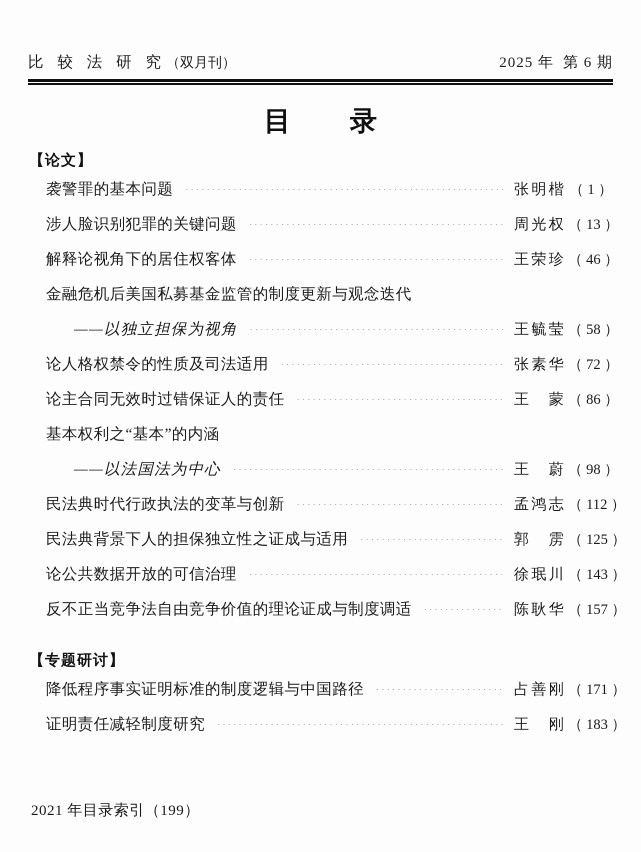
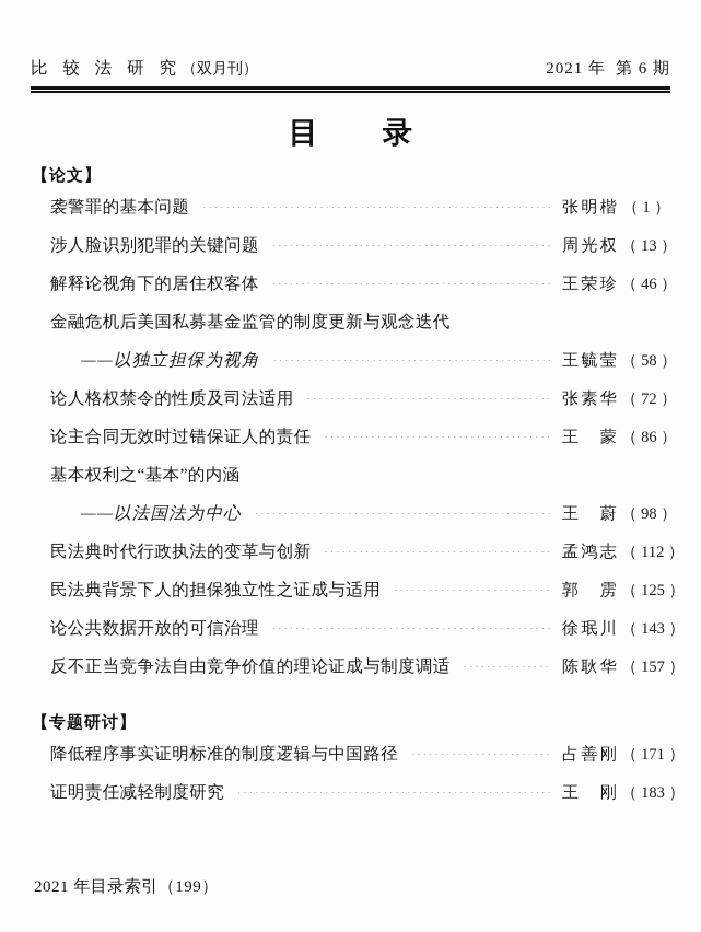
  比 较 法 研 究（双月刊）
- 2025 年 第 6 期
+ 2021 年 第 6 期
  目 录
  【论文】
  袭警罪的基本问题
  张明楷
  （ 1 ）
  涉人脸识别犯罪的关键问题
  周光权
  （ 13 ）
  解释论视角下的居住权客体
  王荣珍
  （ 46 ）
  金融危机后美国私募基金监管的制度更新与观念迭代
  ——以独立担保为视角
  王毓莹
  （ 58 ）
  论人格权禁令的性质及司法适用
  张素华
  （ 72 ）
  论主合同无效时过错保证人的责任
  王 蒙
  （ 86 ）
  基本权利之“基本”的内涵
  ——以法国法为中心
  王 蔚
  （ 98 ）
  民法典时代行政执法的变革与创新
  孟鸿志
  （ 112 ）
  民法典背景下人的担保独立性之证成与适用
  郭 雳
  （ 125 ）
  论公共数据开放的可信治理
  徐珉川
  （ 143 ）
  反不正当竞争法自由竞争价值的理论证成与制度调适
  陈耿华
  （ 157 ）
  【专题研讨】
  降低程序事实证明标准的制度逻辑与中国路径
  占善刚
  （ 171 ）
  证明责任减轻制度研究
  王 刚
  （ 183 ）
  2021 年目录索引（199）
